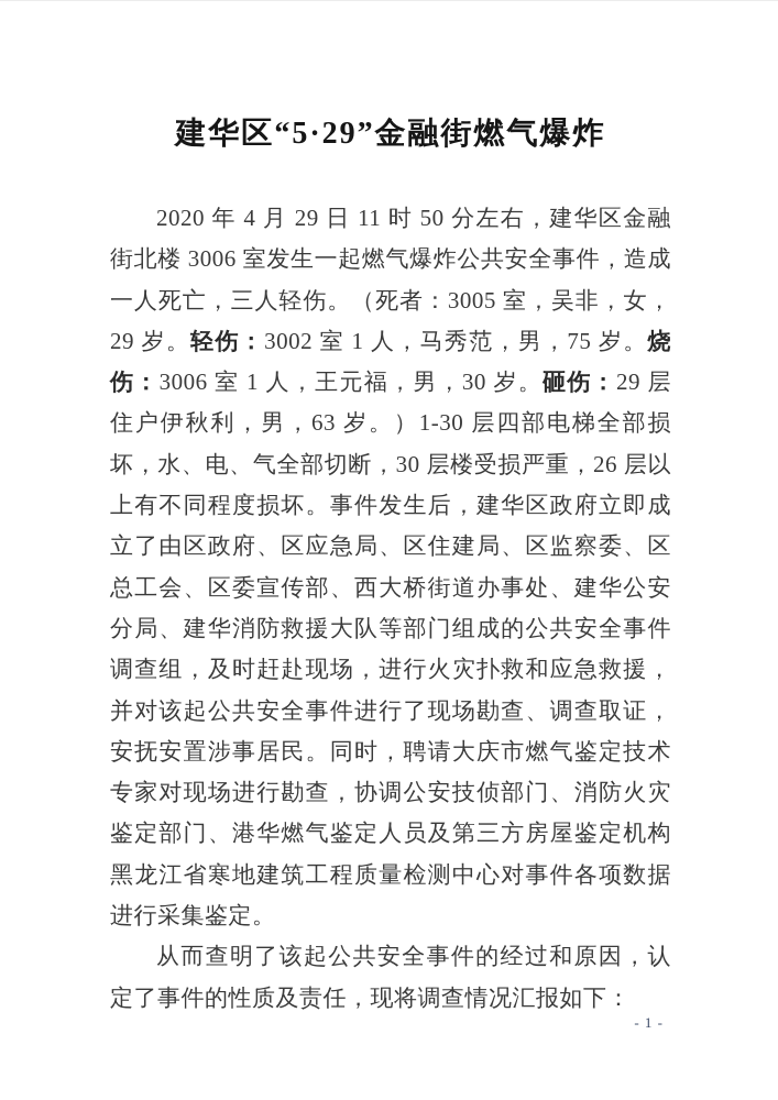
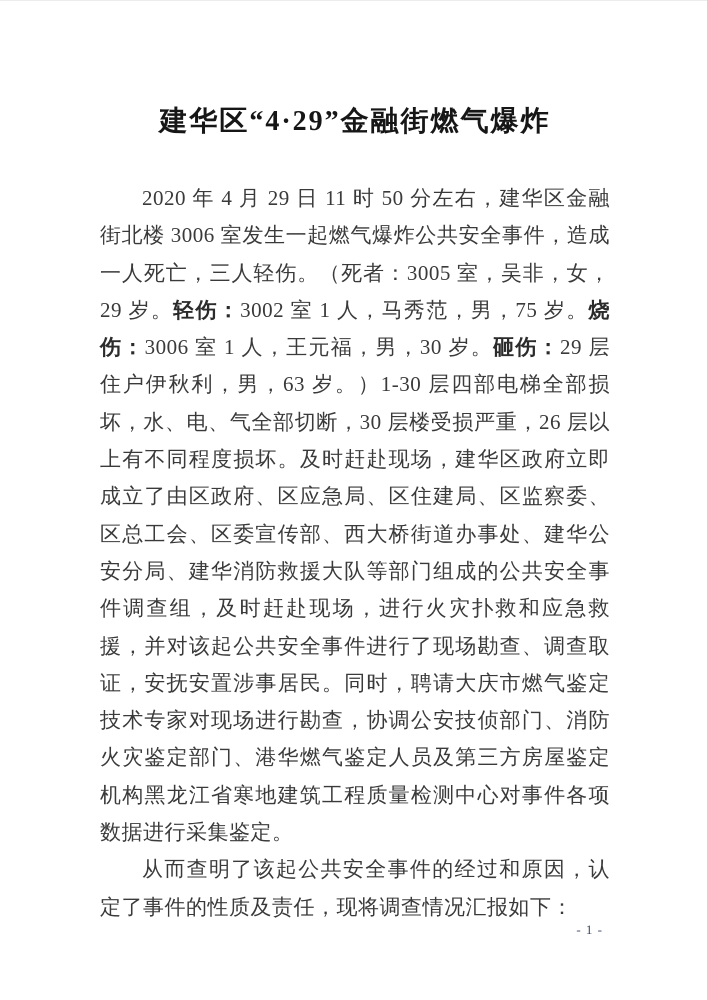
- 建华区“5·29”金融街燃气爆炸
+ 建华区“4·29”金融街燃气爆炸
- 2020 年 4 月 29 日 11 时 50 分左右，建华区金融街北楼 3006 室发生一起燃气爆炸公共安全事件，造成一人死亡，三人轻伤。（死者：3005 室，吴非，女，29 岁。轻伤：3002 室 1 人，马秀范，男，75 岁。烧伤：3006 室 1 人，王元福，男，30 岁。砸伤：29 层住户伊秋利，男，63 岁。）1-30 层四部电梯全部损坏，水、电、气全部切断，30 层楼受损严重，26 层以上有不同程度损坏。事件发生后，建华区政府立即成立了由区政府、区应急局、区住建局、区监察委、区总工会、区委宣传部、西大桥街道办事处、建华公安分局、建华消防救援大队等部门组成的公共安全事件调查组，及时赶赴现场，进行火灾扑救和应急救援，并对该起公共安全事件进行了现场勘查、调查取证，安抚安置涉事居民。同时，聘请大庆市燃气鉴定技术专家对现场进行勘查，协调公安技侦部门、消防火灾鉴定部门、港华燃气鉴定人员及第三方房屋鉴定机构黑龙江省寒地建筑工程质量检测中心对事件各项数据进行采集鉴定。
+ 2020 年 4 月 29 日 11 时 50 分左右，建华区金融街北楼 3006 室发生一起燃气爆炸公共安全事件，造成一人死亡，三人轻伤。（死者：3005 室，吴非，女，29 岁。轻伤：3002 室 1 人，马秀范，男，75 岁。烧伤：3006 室 1 人，王元福，男，30 岁。砸伤：29 层住户伊秋利，男，63 岁。）1-30 层四部电梯全部损坏，水、电、气全部切断，30 层楼受损严重，26 层以上有不同程度损坏。及时赶赴现场，建华区政府立即成立了由区政府、区应急局、区住建局、区监察委、区总工会、区委宣传部、西大桥街道办事处、建华公安分局、建华消防救援大队等部门组成的公共安全事件调查组，及时赶赴现场，进行火灾扑救和应急救援，并对该起公共安全事件进行了现场勘查、调查取证，安抚安置涉事居民。同时，聘请大庆市燃气鉴定技术专家对现场进行勘查，协调公安技侦部门、消防火灾鉴定部门、港华燃气鉴定人员及第三方房屋鉴定机构黑龙江省寒地建筑工程质量检测中心对事件各项数据进行采集鉴定。
  从而查明了该起公共安全事件的经过和原因，认定了事件的性质及责任，现将调查情况汇报如下：
  - 1 -
